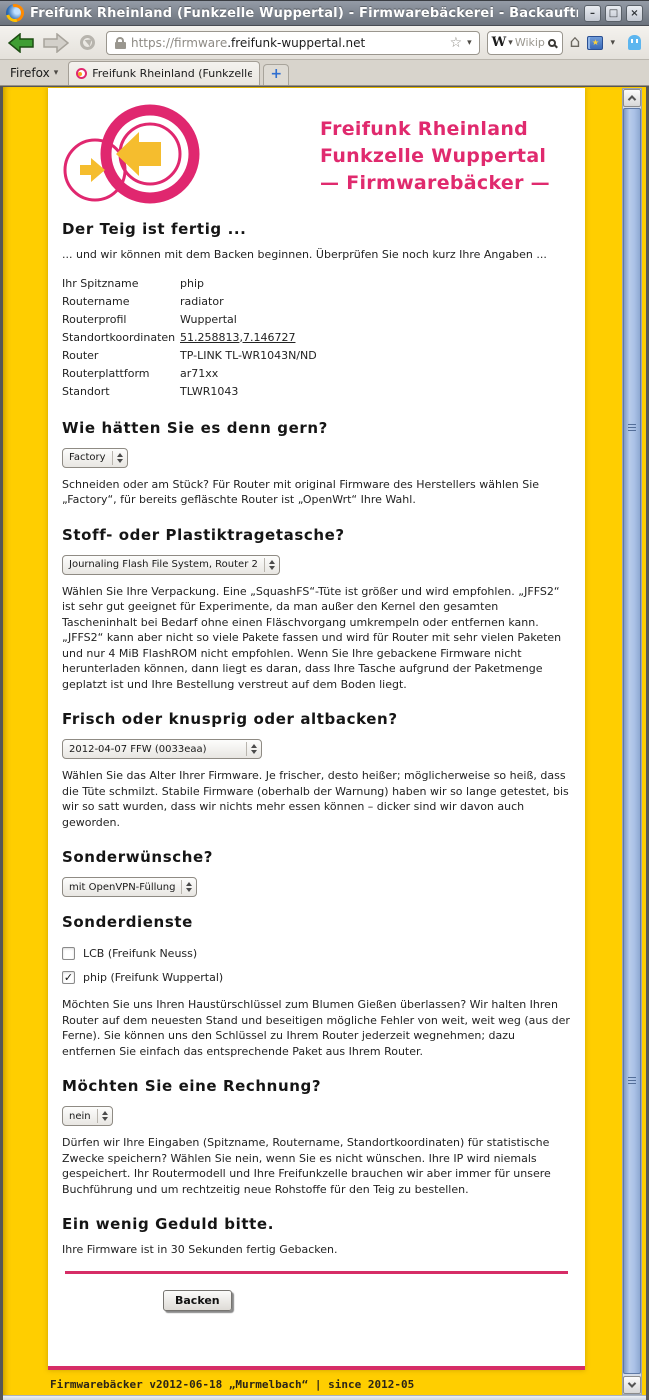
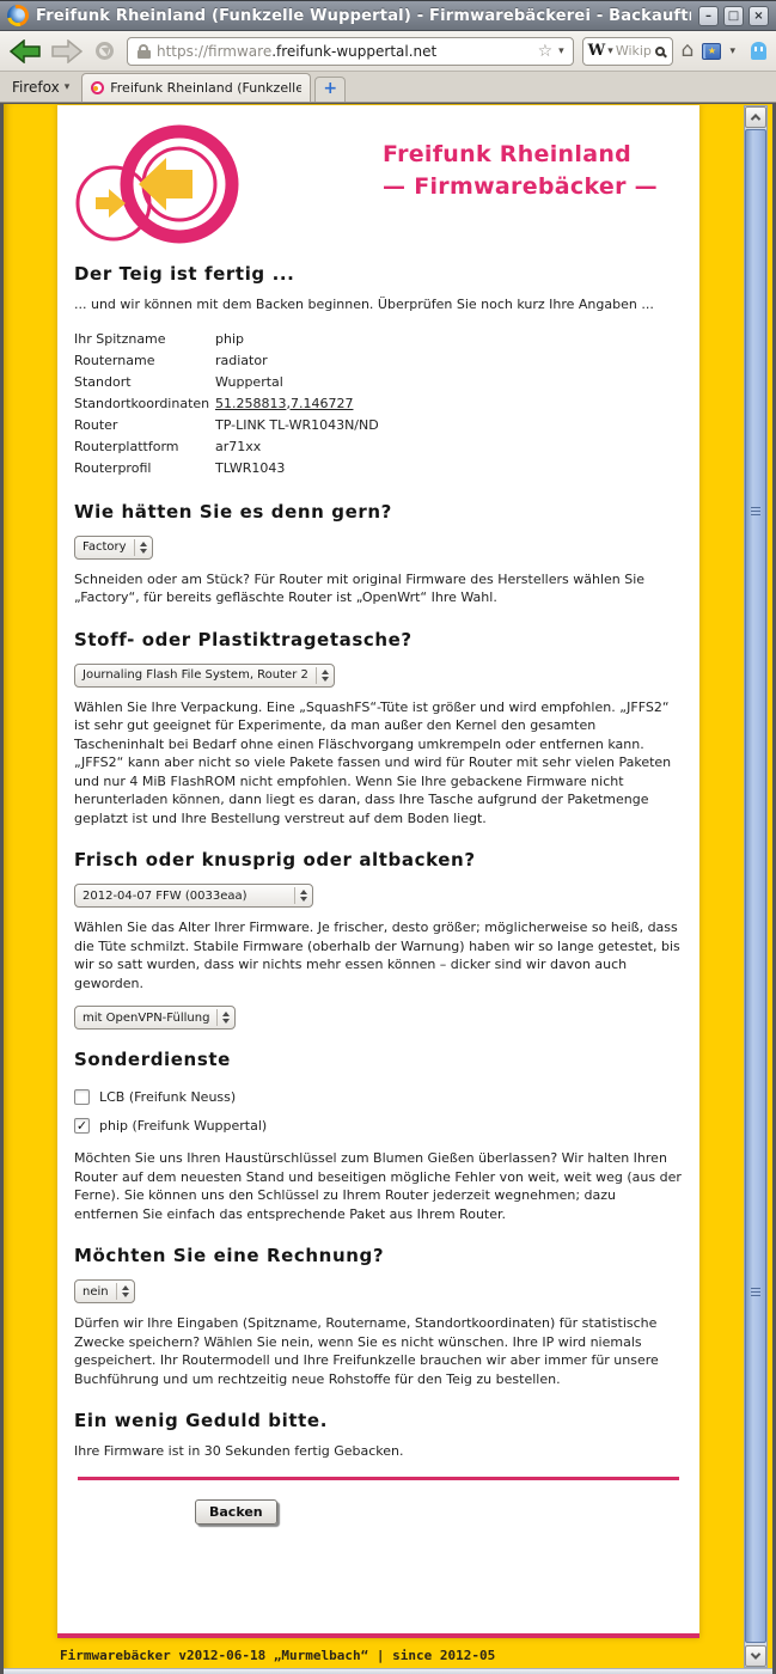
  Freifunk Rheinland (Funkzelle Wuppertal) - Firmwarebäckerei - Backauft
  –
  □
  ×
  https://firmware.freifunk-wuppertal.net
  ☆
  ▾
  W
  ▾
  Wikip
  ⌂
  ★
  ▾
  Firefox
  ▾
  Freifunk Rheinland (Funkzelle
  +
  Freifunk Rheinland
- Funkzelle Wuppertal
  — Firmwarebäcker —
  Der Teig ist fertig ...
  ... und wir können mit dem Backen beginnen. Überprüfen Sie noch kurz Ihre Angaben ...
  Ihr Spitzname
  phip
  Routername
  radiator
- Routerprofil
+ Standort
  Wuppertal
  Standortkoordinaten
  51.258813,7.146727
  Router
  TP-LINK TL-WR1043N/ND
  Routerplattform
  ar71xx
- Standort
+ Routerprofil
  TLWR1043
  Wie hätten Sie es denn gern?
  Factory
  Schneiden oder am Stück? Für Router mit original Firmware des Herstellers wählen Sie „Factory“, für bereits gefläschte Router ist „OpenWrt“ Ihre Wahl.
  Stoff- oder Plastiktragetasche?
  Journaling Flash File System, Router 2
  Wählen Sie Ihre Verpackung. Eine „SquashFS“-Tüte ist größer und wird empfohlen. „JFFS2“ ist sehr gut geeignet für Experimente, da man außer den Kernel den gesamten Tascheninhalt bei Bedarf ohne einen Fläschvorgang umkrempeln oder entfernen kann. „JFFS2“ kann aber nicht so viele Pakete fassen und wird für Router mit sehr vielen Paketen und nur 4 MiB FlashROM nicht empfohlen. Wenn Sie Ihre gebackene Firmware nicht herunterladen können, dann liegt es daran, dass Ihre Tasche aufgrund der Paketmenge geplatzt ist und Ihre Bestellung verstreut auf dem Boden liegt.
  Frisch oder knusprig oder altbacken?
  2012-04-07 FFW (0033eaa)
- Wählen Sie das Alter Ihrer Firmware. Je frischer, desto heißer; möglicherweise so heiß, dass die Tüte schmilzt. Stabile Firmware (oberhalb der Warnung) haben wir so lange getestet, bis wir so satt wurden, dass wir nichts mehr essen können – dicker sind wir davon auch geworden.
+ Wählen Sie das Alter Ihrer Firmware. Je frischer, desto größer; möglicherweise so heiß, dass die Tüte schmilzt. Stabile Firmware (oberhalb der Warnung) haben wir so lange getestet, bis wir so satt wurden, dass wir nichts mehr essen können – dicker sind wir davon auch geworden.
- Sonderwünsche?
  mit OpenVPN-Füllung
  Sonderdienste
  LCB (Freifunk Neuss)
  ✓
  phip (Freifunk Wuppertal)
  Möchten Sie uns Ihren Haustürschlüssel zum Blumen Gießen überlassen? Wir halten Ihren Router auf dem neuesten Stand und beseitigen mögliche Fehler von weit, weit weg (aus der Ferne). Sie können uns den Schlüssel zu Ihrem Router jederzeit wegnehmen; dazu entfernen Sie einfach das entsprechende Paket aus Ihrem Router.
  Möchten Sie eine Rechnung?
  nein
  Dürfen wir Ihre Eingaben (Spitzname, Routername, Standortkoordinaten) für statistische Zwecke speichern? Wählen Sie nein, wenn Sie es nicht wünschen. Ihre IP wird niemals gespeichert. Ihr Routermodell und Ihre Freifunkzelle brauchen wir aber immer für unsere Buchführung und um rechtzeitig neue Rohstoffe für den Teig zu bestellen.
  Ein wenig Geduld bitte.
  Ihre Firmware ist in 30 Sekunden fertig Gebacken.
  Backen
  Firmwarebäcker v2012-06-18 „Murmelbach“ | since 2012-05
